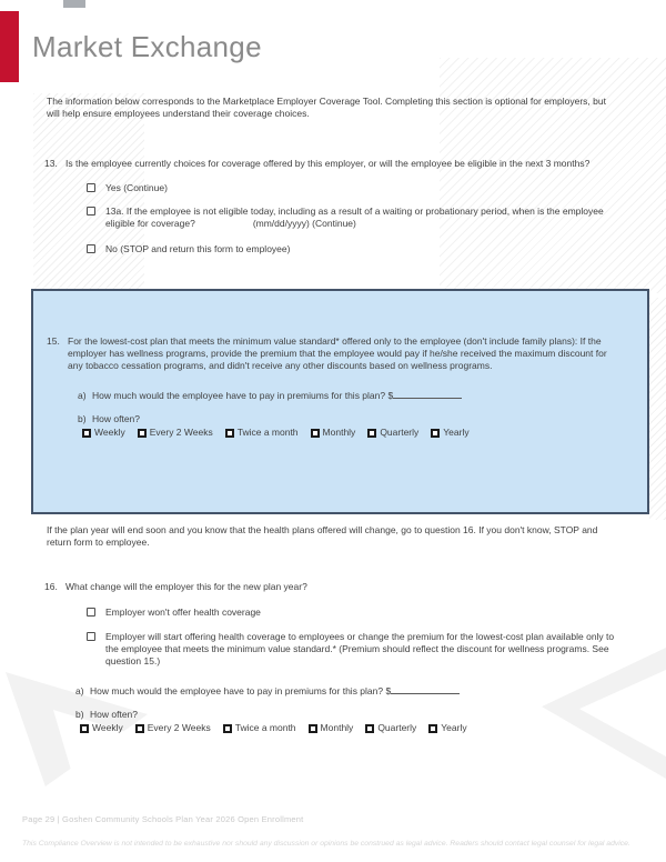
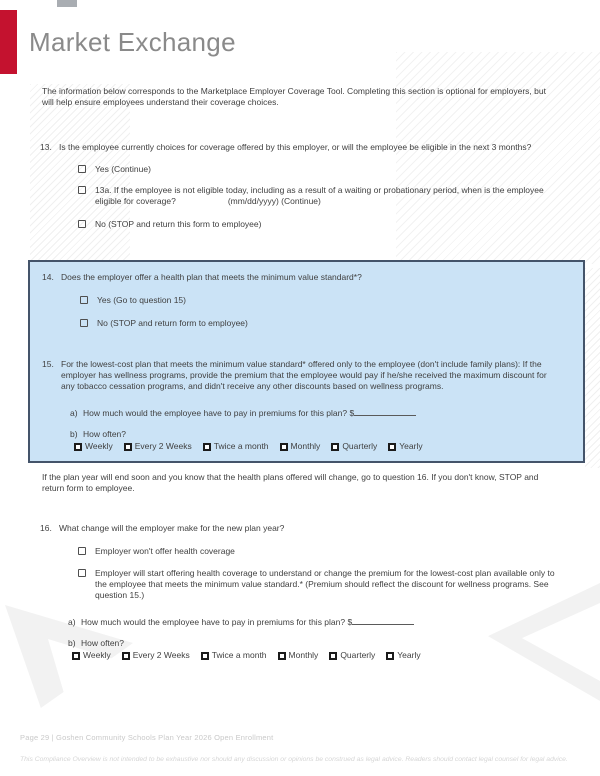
  Market Exchange
  The information below corresponds to the Marketplace Employer Coverage Tool. Completing this section is optional for employers, but will help ensure employees understand their coverage choices.
  13.
  Is the employee currently choices for coverage offered by this employer, or will the employee be eligible in the next 3 months?
  Yes (Continue)
  13a. If the employee is not eligible today, including as a result of a waiting or probationary period, when is the employee eligible for coverage? (mm/dd/yyyy) (Continue)
  No (STOP and return this form to employee)
+ 14.
+ Does the employer offer a health plan that meets the minimum value standard*?
+ Yes (Go to question 15)
+ No (STOP and return form to employee)
  15.
  For the lowest-cost plan that meets the minimum value standard* offered only to the employee (don't include family plans): If the employer has wellness programs, provide the premium that the employee would pay if he/she received the maximum discount for any tobacco cessation programs, and didn't receive any other discounts based on wellness programs.
  a)
  How much would the employee have to pay in premiums for this plan? $
  b)
  How often?
  Weekly
  Every 2 Weeks
  Twice a month
  Monthly
  Quarterly
  Yearly
  If the plan year will end soon and you know that the health plans offered will change, go to question 16. If you don't know, STOP and return form to employee.
  16.
- What change will the employer this for the new plan year?
+ What change will the employer make for the new plan year?
  Employer won't offer health coverage
- Employer will start offering health coverage to employees or change the premium for the lowest-cost plan available only to the employee that meets the minimum value standard.* (Premium should reflect the discount for wellness programs. See question 15.)
+ Employer will start offering health coverage to understand or change the premium for the lowest-cost plan available only to the employee that meets the minimum value standard.* (Premium should reflect the discount for wellness programs. See question 15.)
  a)
  How much would the employee have to pay in premiums for this plan? $
  b)
  How often?
  Weekly
  Every 2 Weeks
  Twice a month
  Monthly
  Quarterly
  Yearly
  Page 29 | Goshen Community Schools Plan Year 2026 Open Enrollment
